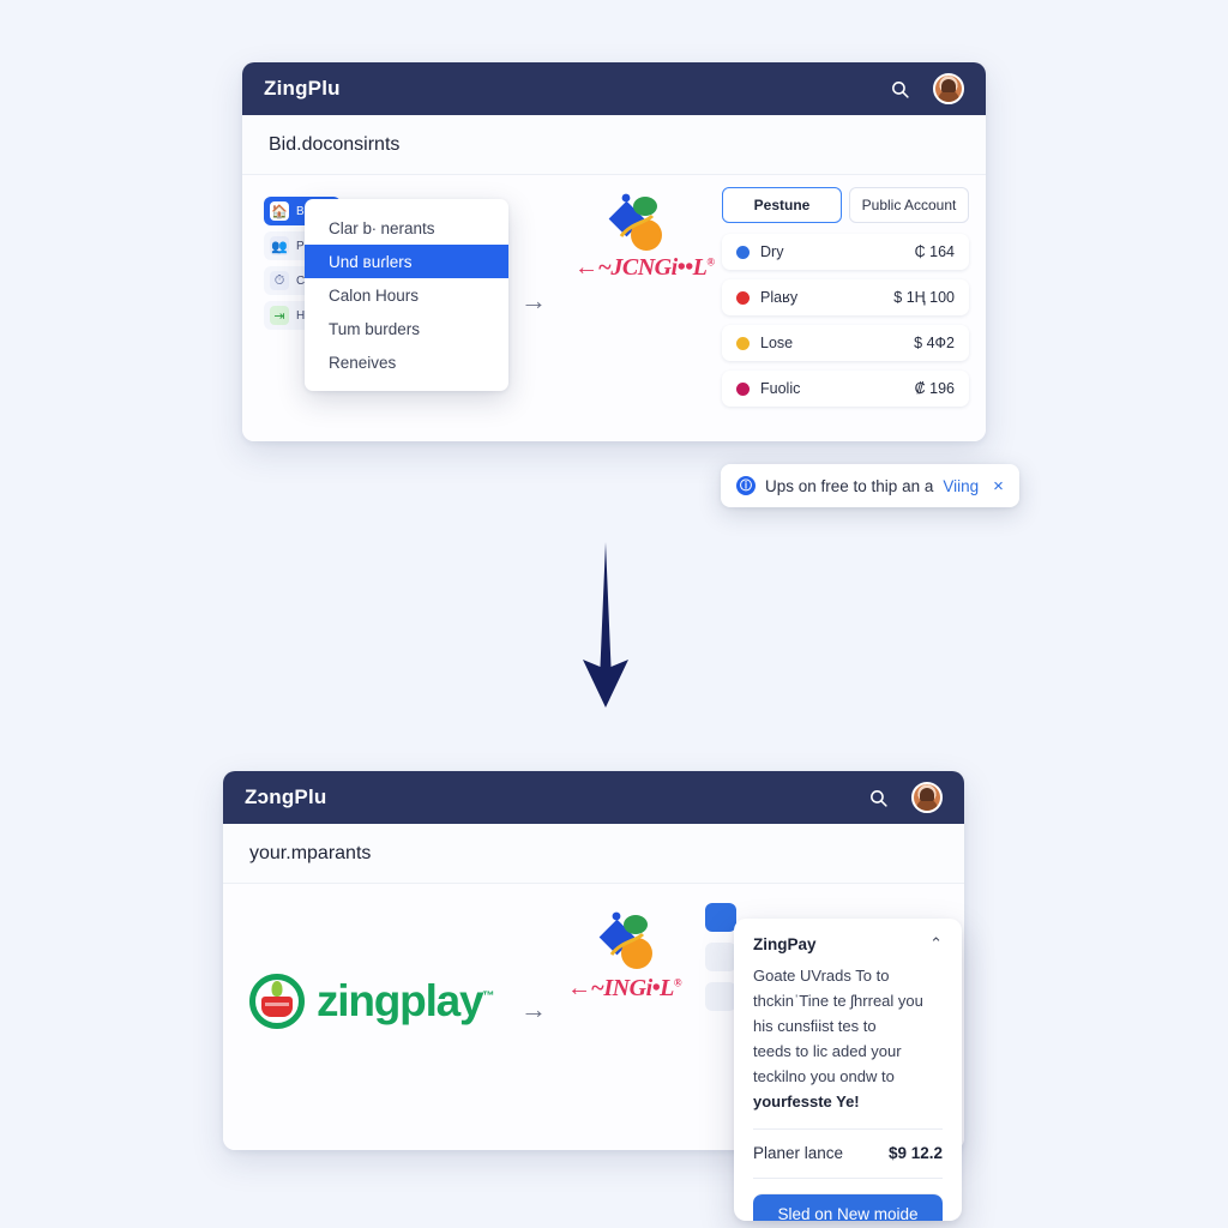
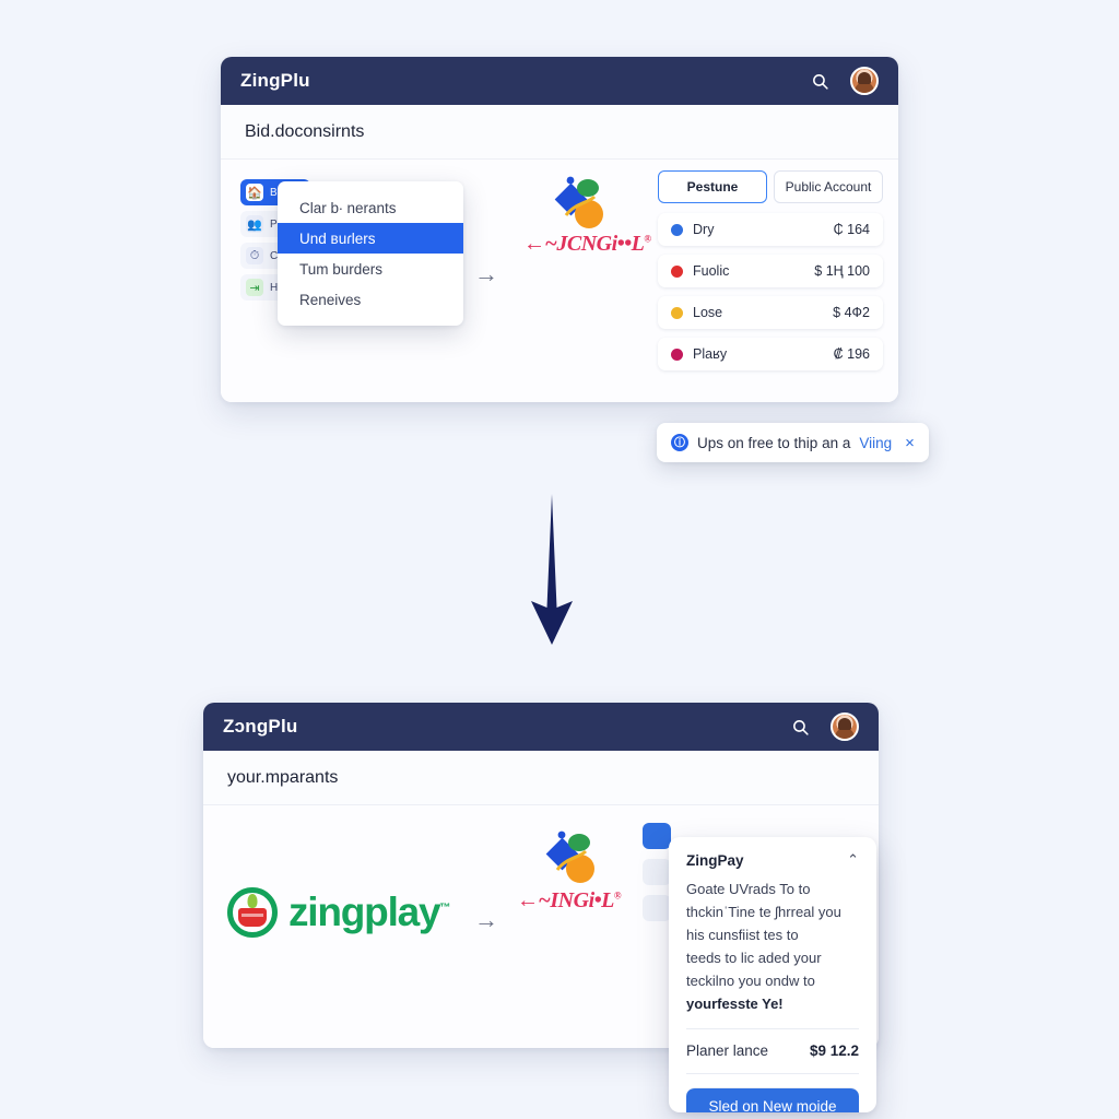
  ZingPlu
  Bid.doconsirnts
  🏠
  B
  👥
  P
  ⏱
  C
  ⇥
  H
  Clar b∙ nerants
  Und вuɾlers
- Calon Hours
  Tum burders
  Reneives
  →
  ←~JCNGi••L®
  Pestune
  Public Account
  Dry
  ₵ 164
- Plaʁy
+ Fuolic
  $ 1Ң 100
  Lose
  $ 4Ф2
- Fuolic
+ Plaʁy
  ₡ 196
  ⓘ
  Ups on free to thip an a
  Viing
  ×
  ZɔngPlu
  your.mparants
  zingplay™
  →
  ←~INGi•L®
  ZingPay
  ⌃
  Goate UVrads To to
  thckinˈTine te ʃhrreal you
  his cunsfiist tes to
  teeds to lic aded your
  teckilno you ondw to
  yourfesste Ye!
  Planer lance
  $9 12.2
  Sled on New moide
